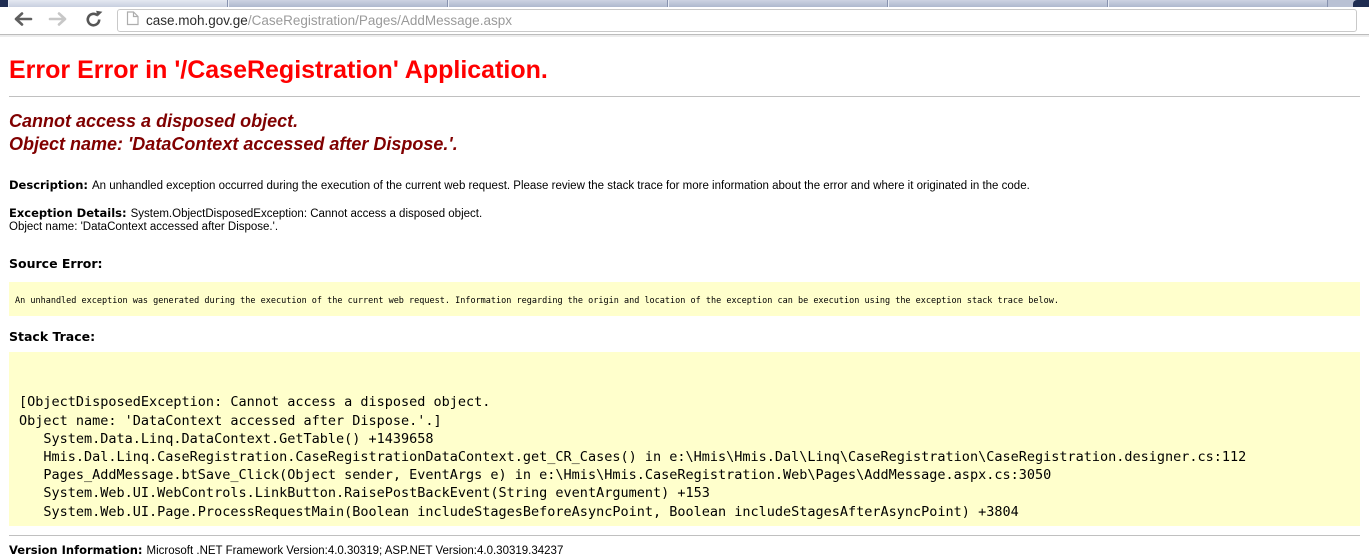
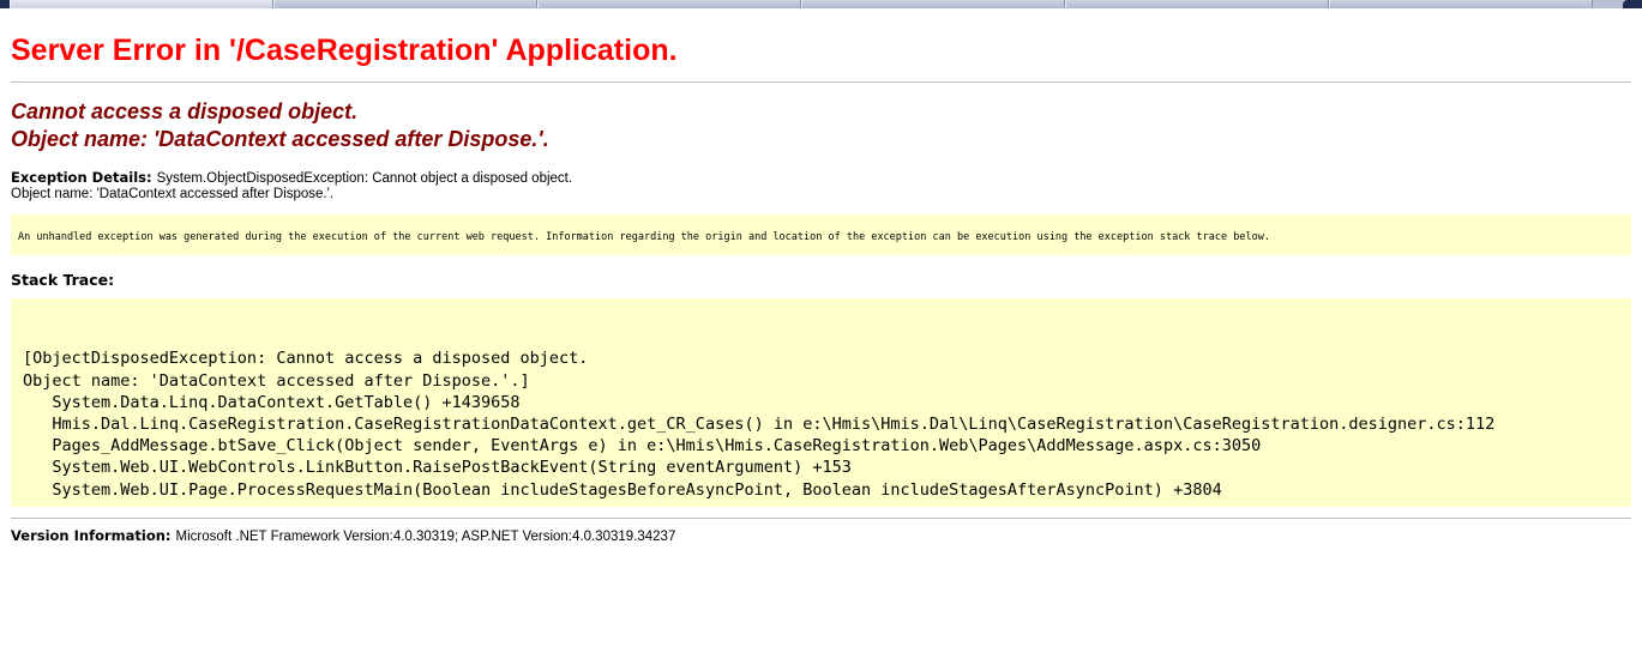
- case.moh.gov.ge/CaseRegistration/Pages/AddMessage.aspx
- Error Error in '/CaseRegistration' Application.
+ Server Error in '/CaseRegistration' Application.
  Cannot access a disposed object.
  Object name: 'DataContext accessed after Dispose.'.
- Description: An unhandled exception occurred during the execution of the current web request. Please review the stack trace for more information about the error and where it originated in the code.
- Exception Details: System.ObjectDisposedException: Cannot access a disposed object.
+ Exception Details: System.ObjectDisposedException: Cannot object a disposed object.
  Object name: 'DataContext accessed after Dispose.'.
- Source Error:
  An unhandled exception was generated during the execution of the current web request. Information regarding the origin and location of the exception can be execution using the exception stack trace below.
  Stack Trace:
  [ObjectDisposedException: Cannot access a disposed object.
  Object name: 'DataContext accessed after Dispose.'.]
  System.Data.Linq.DataContext.GetTable() +1439658
  Hmis.Dal.Linq.CaseRegistration.CaseRegistrationDataContext.get_CR_Cases() in e:\Hmis\Hmis.Dal\Linq\CaseRegistration\CaseRegistration.designer.cs:112
  Pages_AddMessage.btSave_Click(Object sender, EventArgs e) in e:\Hmis\Hmis.CaseRegistration.Web\Pages\AddMessage.aspx.cs:3050
  System.Web.UI.WebControls.LinkButton.RaisePostBackEvent(String eventArgument) +153
  System.Web.UI.Page.ProcessRequestMain(Boolean includeStagesBeforeAsyncPoint, Boolean includeStagesAfterAsyncPoint) +3804
  Version Information: Microsoft .NET Framework Version:4.0.30319; ASP.NET Version:4.0.30319.34237
